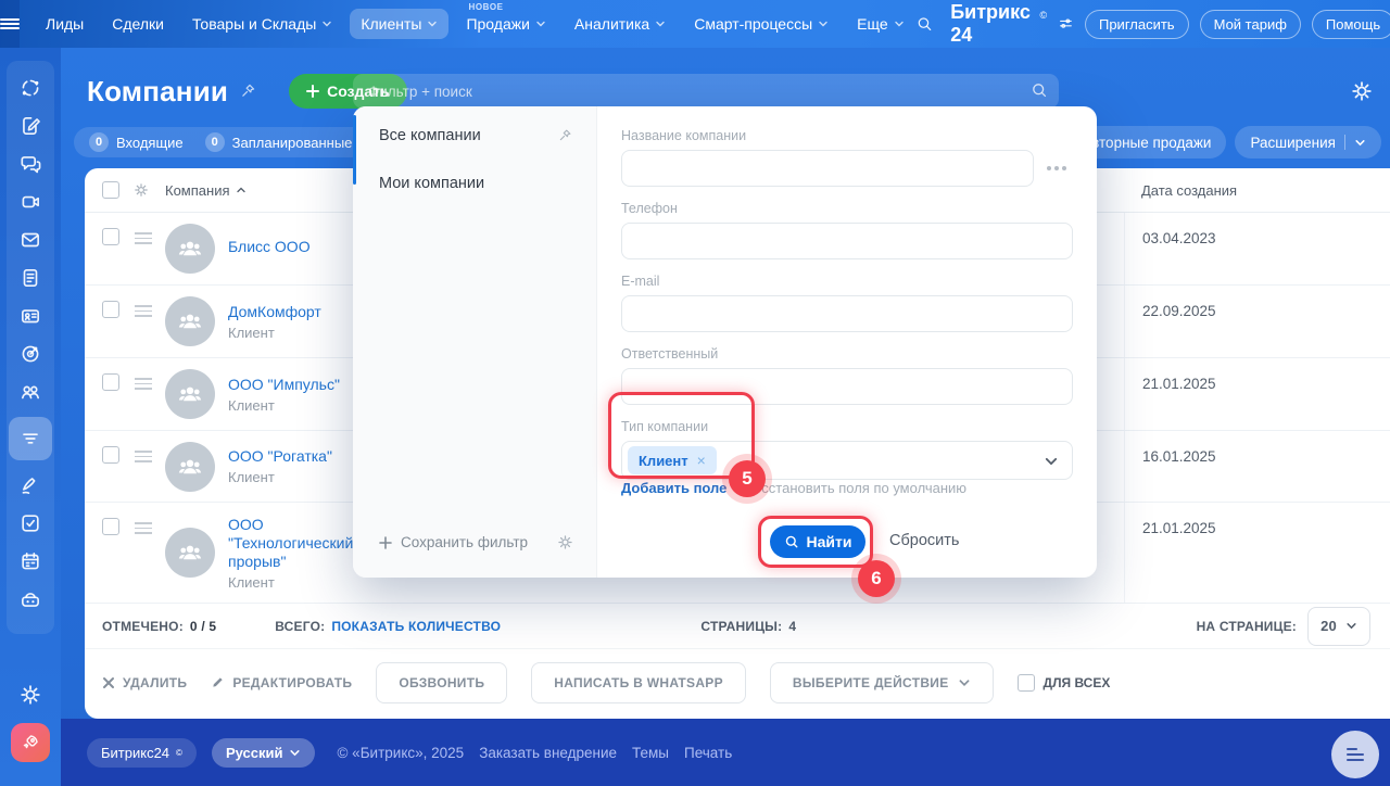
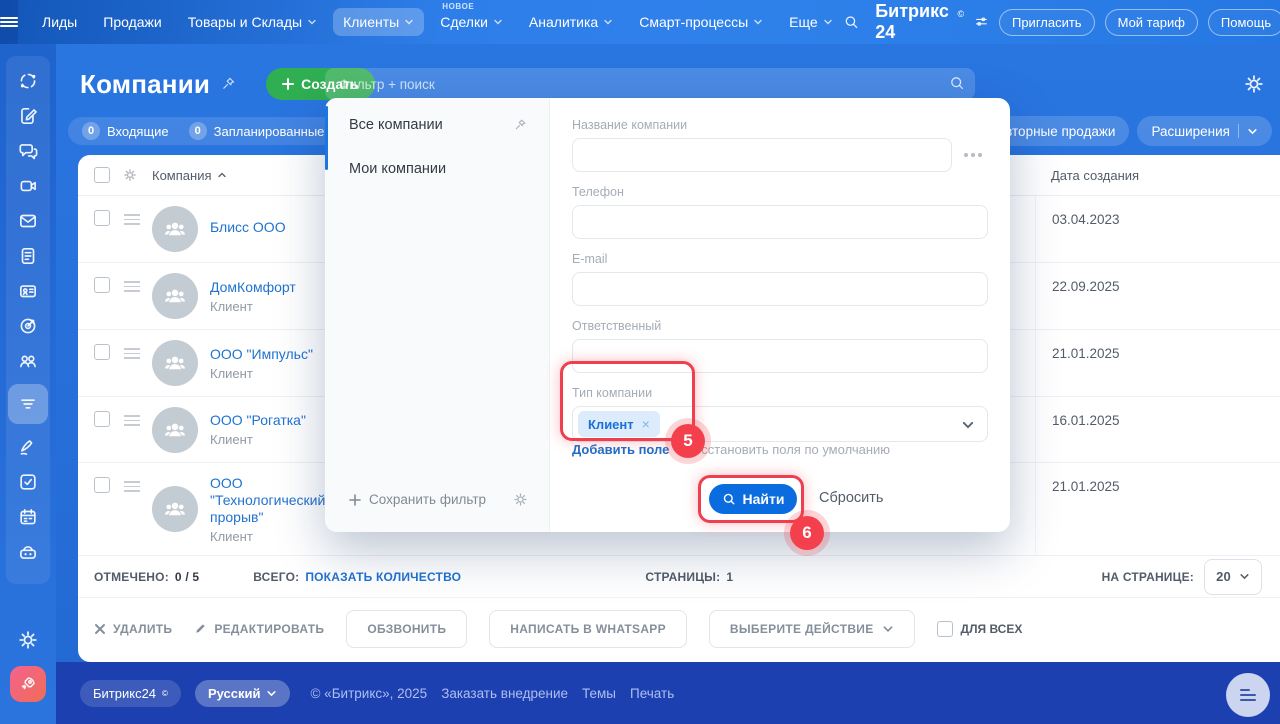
  Лиды
- Сделки
+ Продажи
  Товары и Склады
  Клиенты
  НОВОЕ
- Продажи
+ Сделки
  Аналитика
  Смарт-процессы
  Еще
  Битрикс 24
  ©
  Пригласить
  Мой тариф
  Помощь
  Компании
  Создать
  Фильтр + поиск
  0
  Входящие
  0
  Запланированные
  торные продажи
  Расширения
  Компания
  Дата создания
  Блисс ООО
  03.04.2023
  ДомКомфорт
  Клиент
  22.09.2025
  ООО "Импульс"
  Клиент
  21.01.2025
  ООО "Рогатка"
  Клиент
  16.01.2025
  ООО "Технологический прорыв"
  Клиент
  21.01.2025
  ОТМЕЧЕНО:
  0 / 5
  ВСЕГО:
  ПОКАЗАТЬ КОЛИЧЕСТВО
  СТРАНИЦЫ:
- 4
+ 1
  НА СТРАНИЦЕ:
  20
  УДАЛИТЬ
  РЕДАКТИРОВАТЬ
  ОБЗВОНИТЬ
  НАПИСАТЬ В WHATSAPP
  ВЫБЕРИТЕ ДЕЙСТВИЕ
  ДЛЯ ВСЕХ
  Битрикс24
  ©
  Русский
  © «Битрикс», 2025
  Заказать внедрение
  Темы
  Печать
  Все компании
  Мои компании
  Сохранить фильтр
  Название компании
  Телефон
  E-mail
  Ответственный
  Тип компании
  Клиент
  ×
  Добавить поле
  сстановить поля по умолчанию
  Найти
  Сбросить
  5
  6
